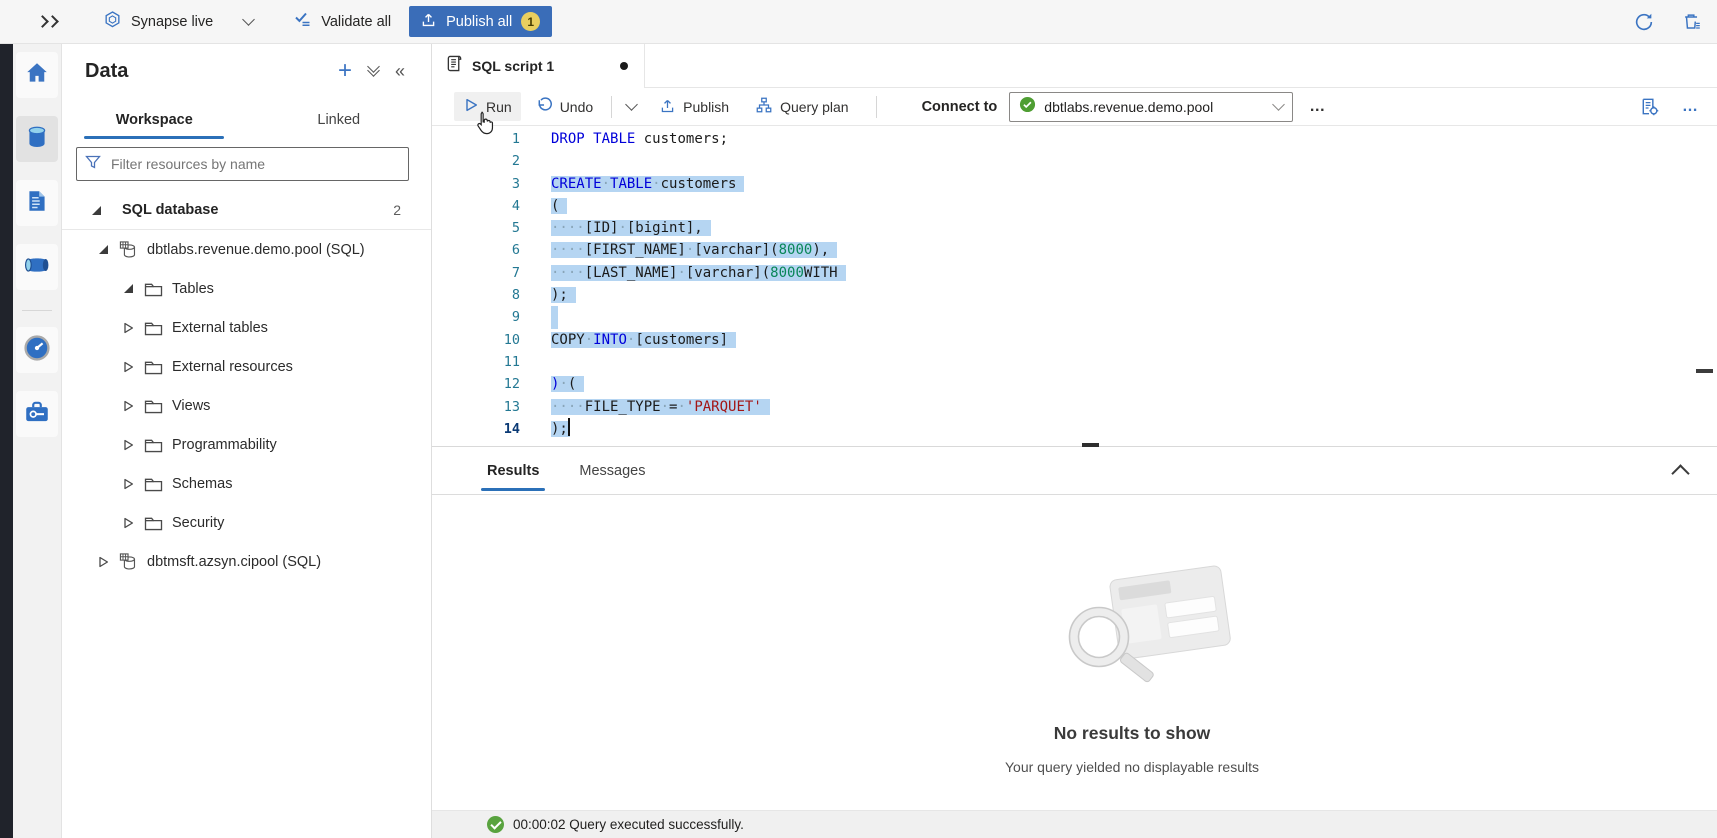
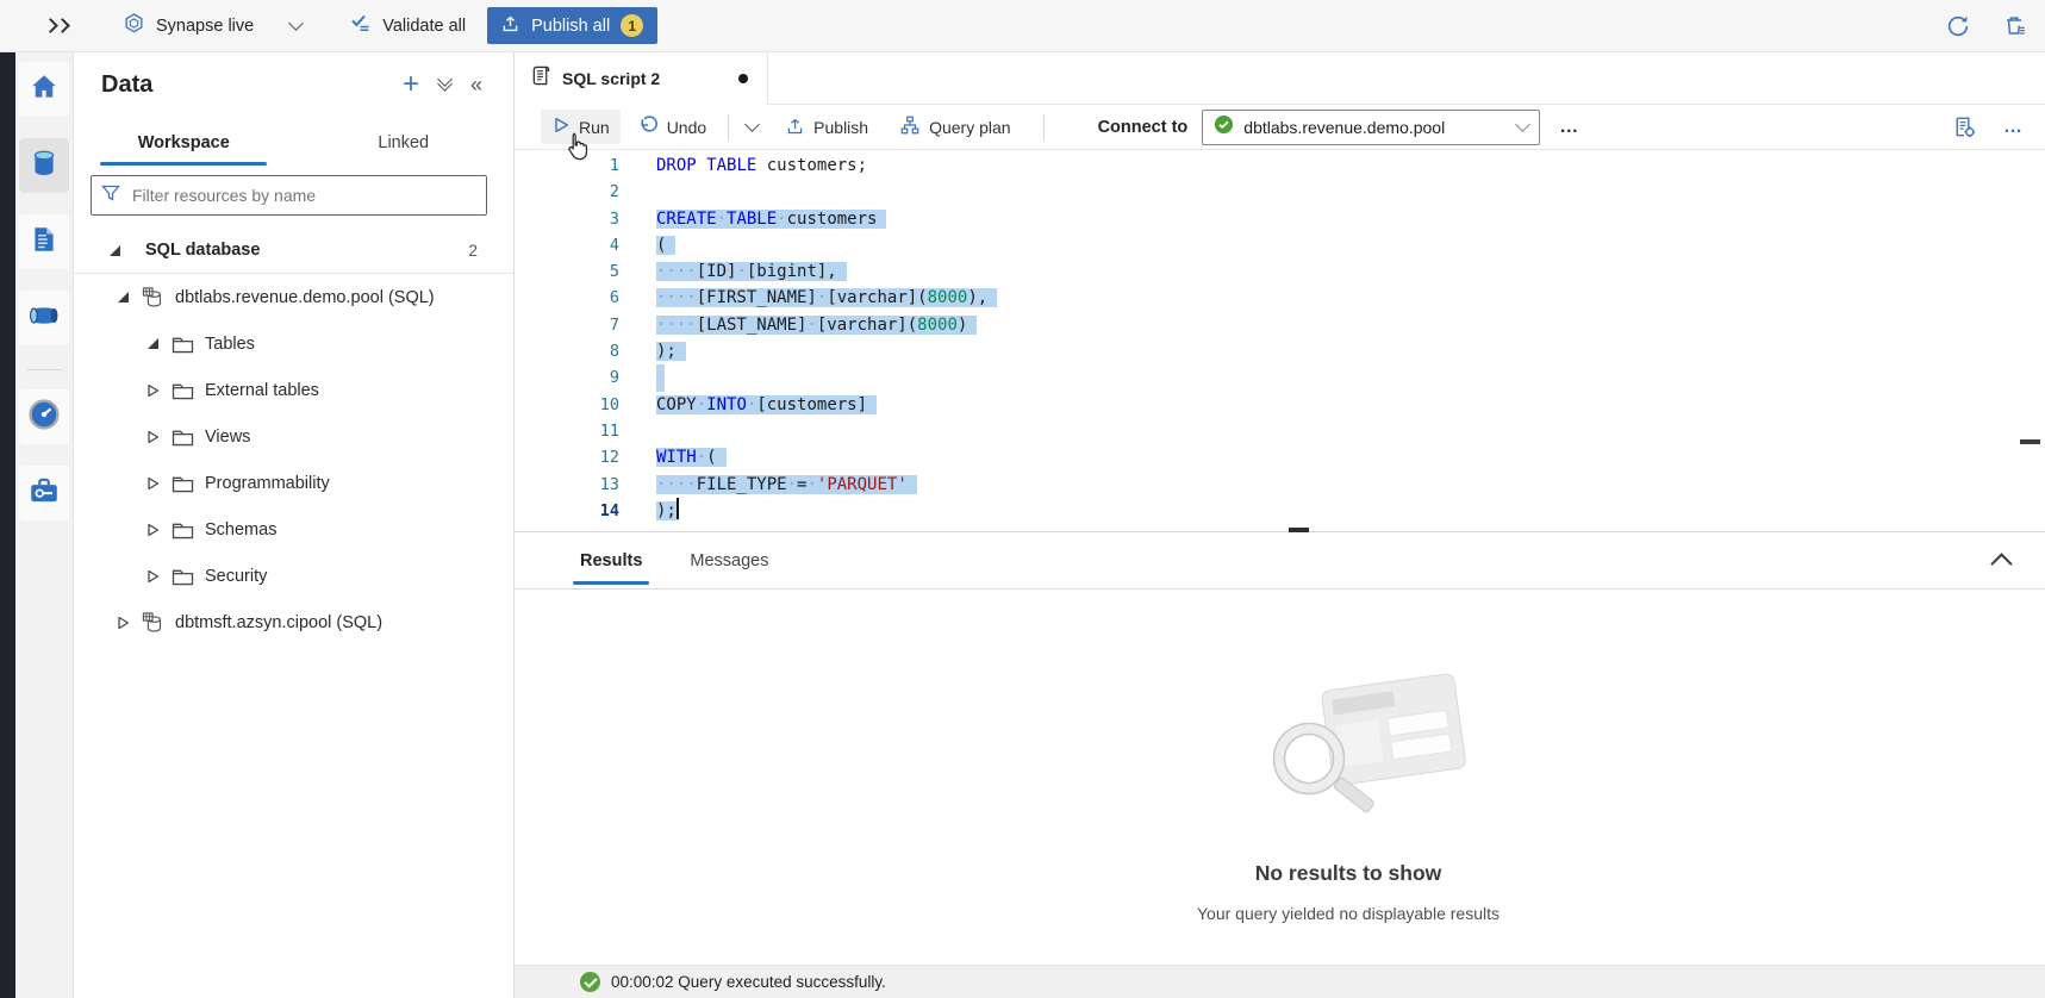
  Synapse live
  Validate all
  Publish all
  1
  Data
  +
  «
  Workspace
  Linked
  Filter resources by name
  SQL database
  2
  dbtlabs.revenue.demo.pool (SQL)
  Tables
  External tables
- External resources
  Views
  Programmability
  Schemas
  Security
  dbtmsft.azsyn.cipool (SQL)
- SQL script 1
+ SQL script 2
  Run
  Undo
  Publish
  Query plan
  Connect to
  dbtlabs.revenue.demo.pool
  …
  …
  1
  DROP TABLE customers;
  2
  3
  CREATE·TABLE·customers
  4
  (
  5
  ····[ID]·[bigint],
  6
  ····[FIRST_NAME]·[varchar](8000),
  7
- ····[LAST_NAME]·[varchar](8000WITH
+ ····[LAST_NAME]·[varchar](8000)
  8
  );
  9
  10
  COPY·INTO·[customers]
  11
  12
- )·(
+ WITH·(
  13
  ····FILE_TYPE·=·'PARQUET'
  14
  );
  Results
  Messages
  No results to show
  Your query yielded no displayable results
  00:00:02 Query executed successfully.
